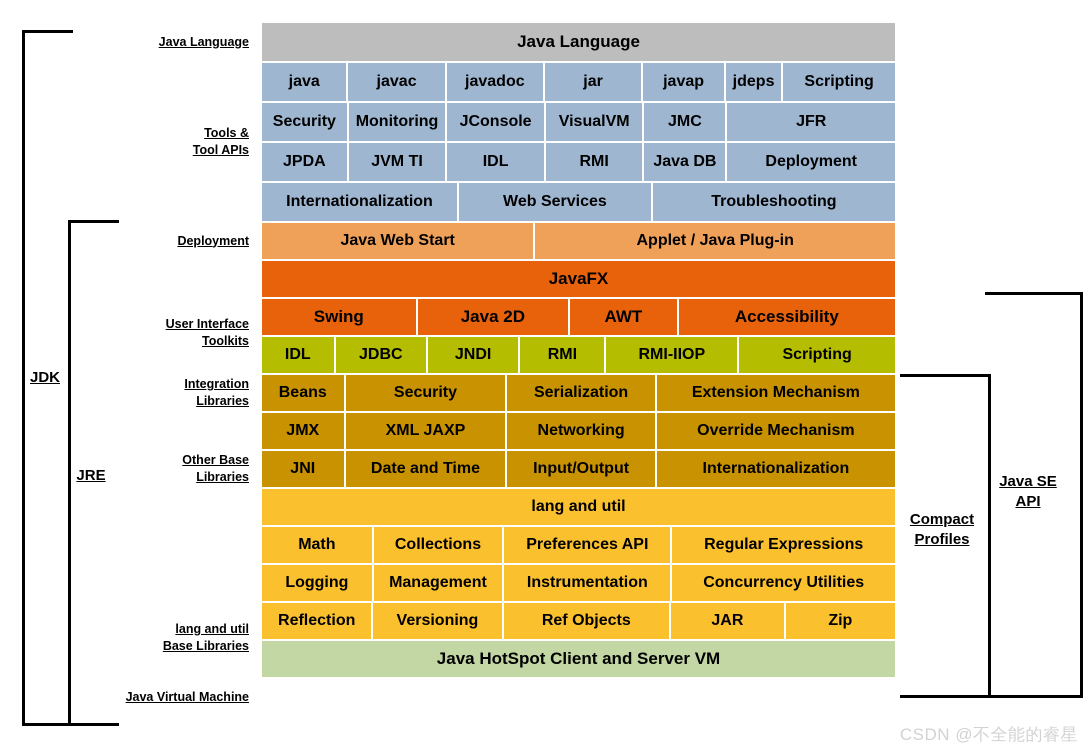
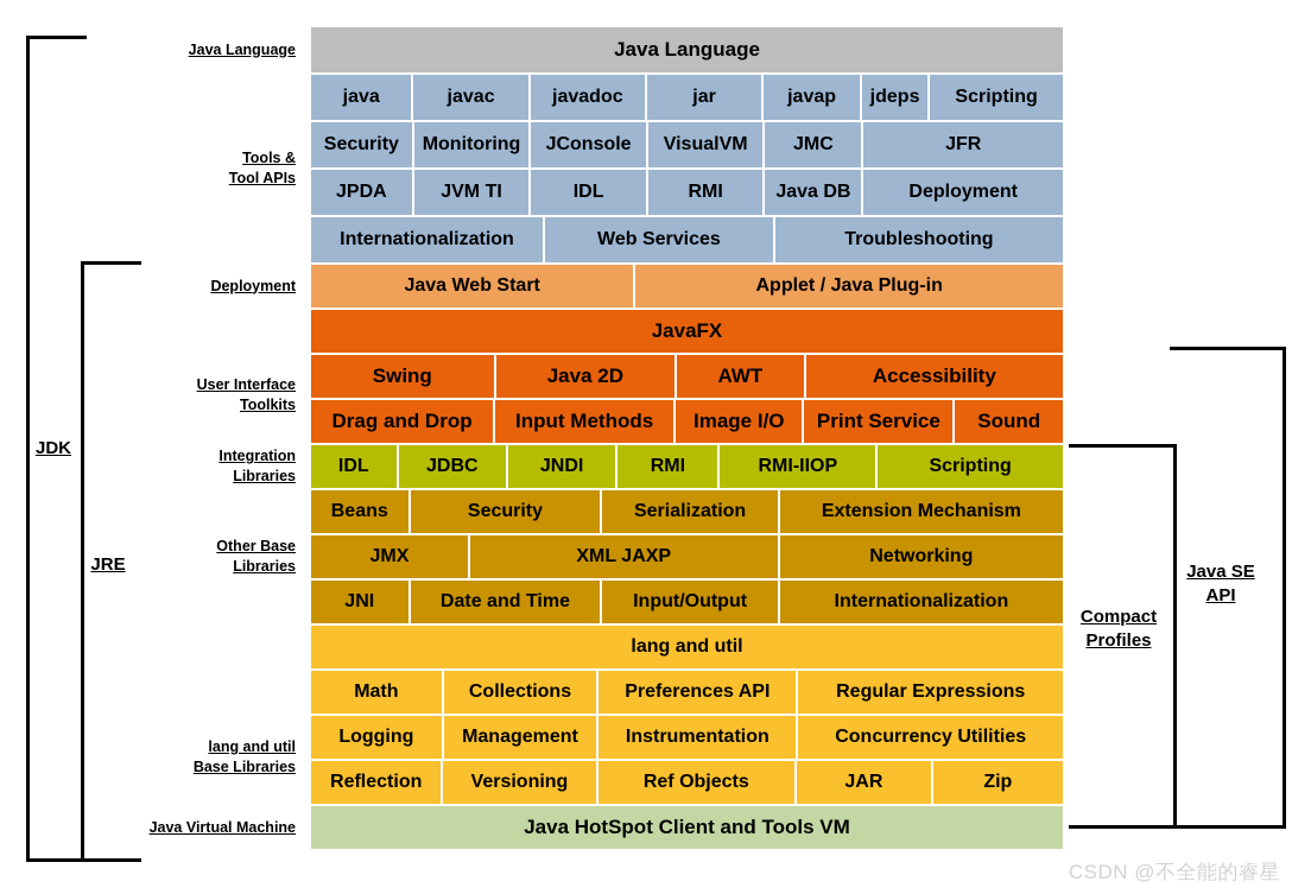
  JDK
  JRE
  Compact
  Profiles
  Java SE
  API
  Java Language
  Tools &
  Tool APIs
  Deployment
  User Interface
  Toolkits
  Integration
  Libraries
  Other Base
  Libraries
  lang and util
  Base Libraries
  Java Virtual Machine
  Java Language
  java
  javac
  javadoc
  jar
  javap
  jdeps
  Scripting
  Security
  Monitoring
  JConsole
  VisualVM
  JMC
  JFR
  JPDA
  JVM TI
  IDL
  RMI
  Java DB
  Deployment
  Internationalization
  Web Services
  Troubleshooting
  Java Web Start
  Applet / Java Plug-in
  JavaFX
  Swing
  Java 2D
  AWT
  Accessibility
+ Drag and Drop
+ Input Methods
+ Image I/O
+ Print Service
+ Sound
  IDL
  JDBC
  JNDI
  RMI
  RMI-IIOP
  Scripting
  Beans
  Security
  Serialization
  Extension Mechanism
  JMX
  XML JAXP
  Networking
- Override Mechanism
  JNI
  Date and Time
  Input/Output
  Internationalization
  lang and util
  Math
  Collections
  Preferences API
  Regular Expressions
  Logging
  Management
  Instrumentation
  Concurrency Utilities
  Reflection
  Versioning
  Ref Objects
  JAR
  Zip
- Java HotSpot Client and Server VM
+ Java HotSpot Client and Tools VM
  CSDN @不全能的睿星
